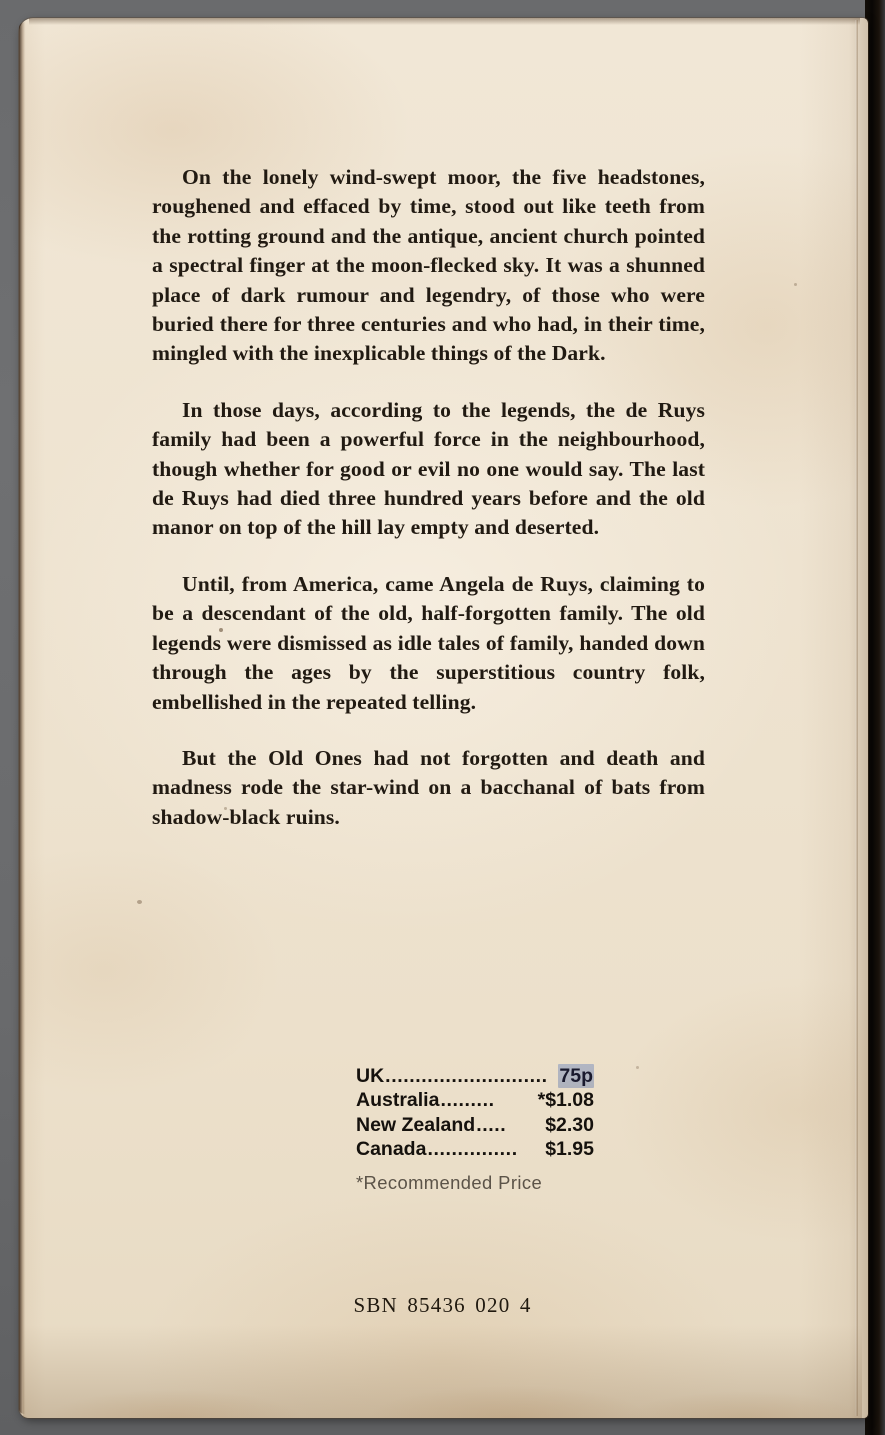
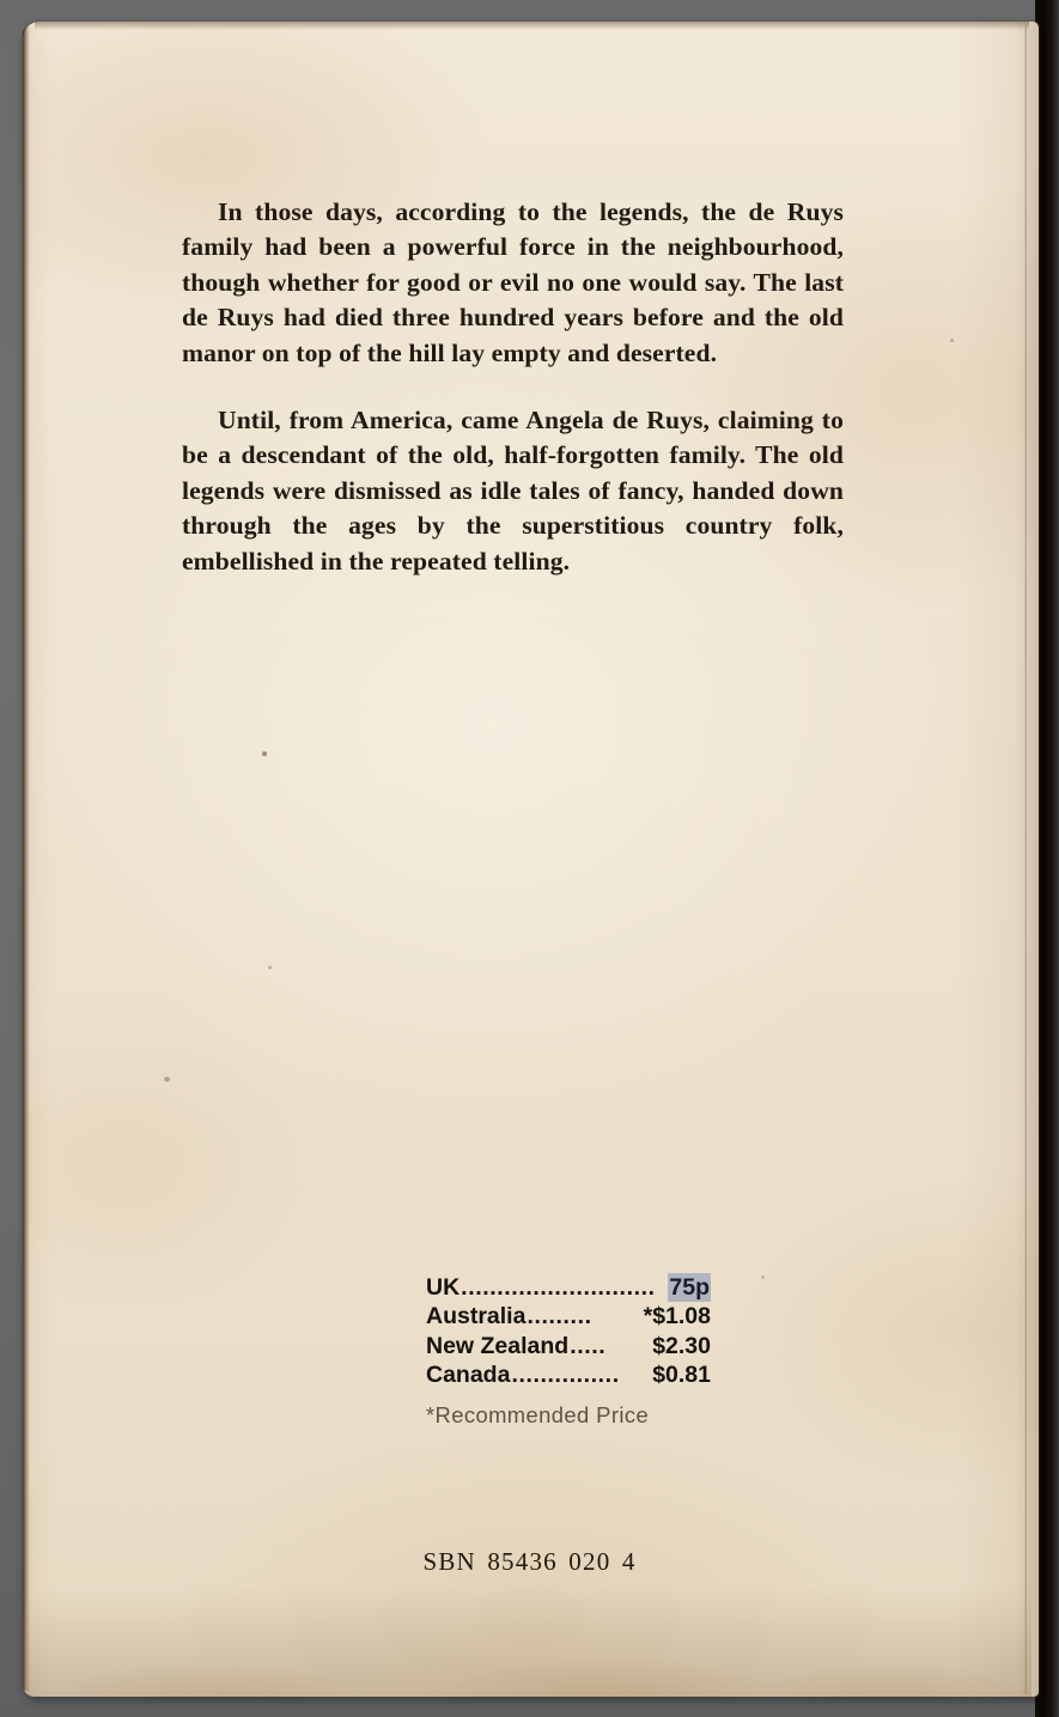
- On the lonely wind-swept moor, the five headstones, roughened and effaced by time, stood out like teeth from the rotting ground and the antique, ancient church pointed a spectral finger at the moon-flecked sky. It was a shunned place of dark rumour and legendry, of those who were buried there for three centuries and who had, in their time, mingled with the inexplicable things of the Dark.
  In those days, according to the legends, the de Ruys family had been a powerful force in the neighbourhood, though whether for good or evil no one would say. The last de Ruys had died three hundred years before and the old manor on top of the hill lay empty and deserted.
- Until, from America, came Angela de Ruys, claiming to be a descendant of the old, half-forgotten family. The old legends were dismissed as idle tales of family, handed down through the ages by the superstitious country folk, embellished in the repeated telling.
+ Until, from America, came Angela de Ruys, claiming to be a descendant of the old, half-forgotten family. The old legends were dismissed as idle tales of fancy, handed down through the ages by the superstitious country folk, embellished in the repeated telling.
- But the Old Ones had not forgotten and death and madness rode the star-wind on a bacchanal of bats from shadow-black ruins.
  UK
  ...........................
  75p
  Australia
  .........
  *$1.08
  New Zealand
  .....
  $2.30
  Canada
  ...............
- $1.95
+ $0.81
  *Recommended Price
  SBN 85436 020 4
